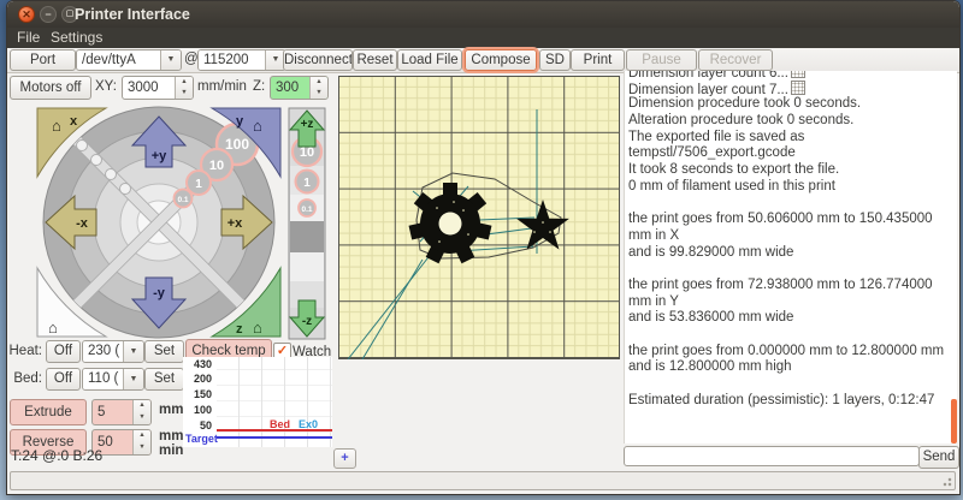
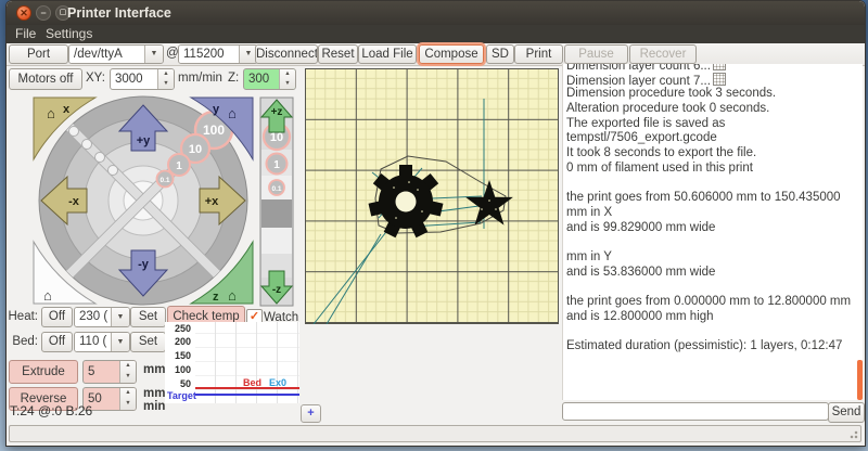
  ✕
  −
  Printer Interface
  File
  Settings
  Port
  /dev/ttyA
  @
  115200
  Disconnect
  Reset
  Load File
  Compose
  SD
  Print
  Pause
  Recover
  Motors off
  XY:
  3000
  mm/min
  Z:
  300
  100
  10
  1
  +y
  -y
  -x
  +x
  ⌂
  x
  y
  ⌂
  ⌂
  z
  ⌂
  10
  1
  +z
  -z
  Heat:
  Off
  230 (
  Set
  Check temp
  ✓
  Watch
  Bed:
  Off
  110 (
  Set
  Extrude
  5
  mm
  Reverse
  50
  min
- 430
+ 250
  200
  150
  100
  50
  Bed
  Ex0
  Target
  Dimension layer count 6...
  Dimension layer count 7...
- Dimension procedure took 0 seconds.
+ Dimension procedure took 3 seconds.
  Alteration procedure took 0 seconds.
  The exported file is saved as
  tempstl/7506_export.gcode
  It took 8 seconds to export the file.
  0 mm of filament used in this print
  the print goes from 50.606000 mm to 150.435000
  mm in X
  and is 99.829000 mm wide
- the print goes from 72.938000 mm to 126.774000
  mm in Y
  and is 53.836000 mm wide
  the print goes from 0.000000 mm to 12.800000 mm
  and is 12.800000 mm high
  Estimated duration (pessimistic): 1 layers, 0:12:47
  Send
  T:24 @:0 B:26
  +
